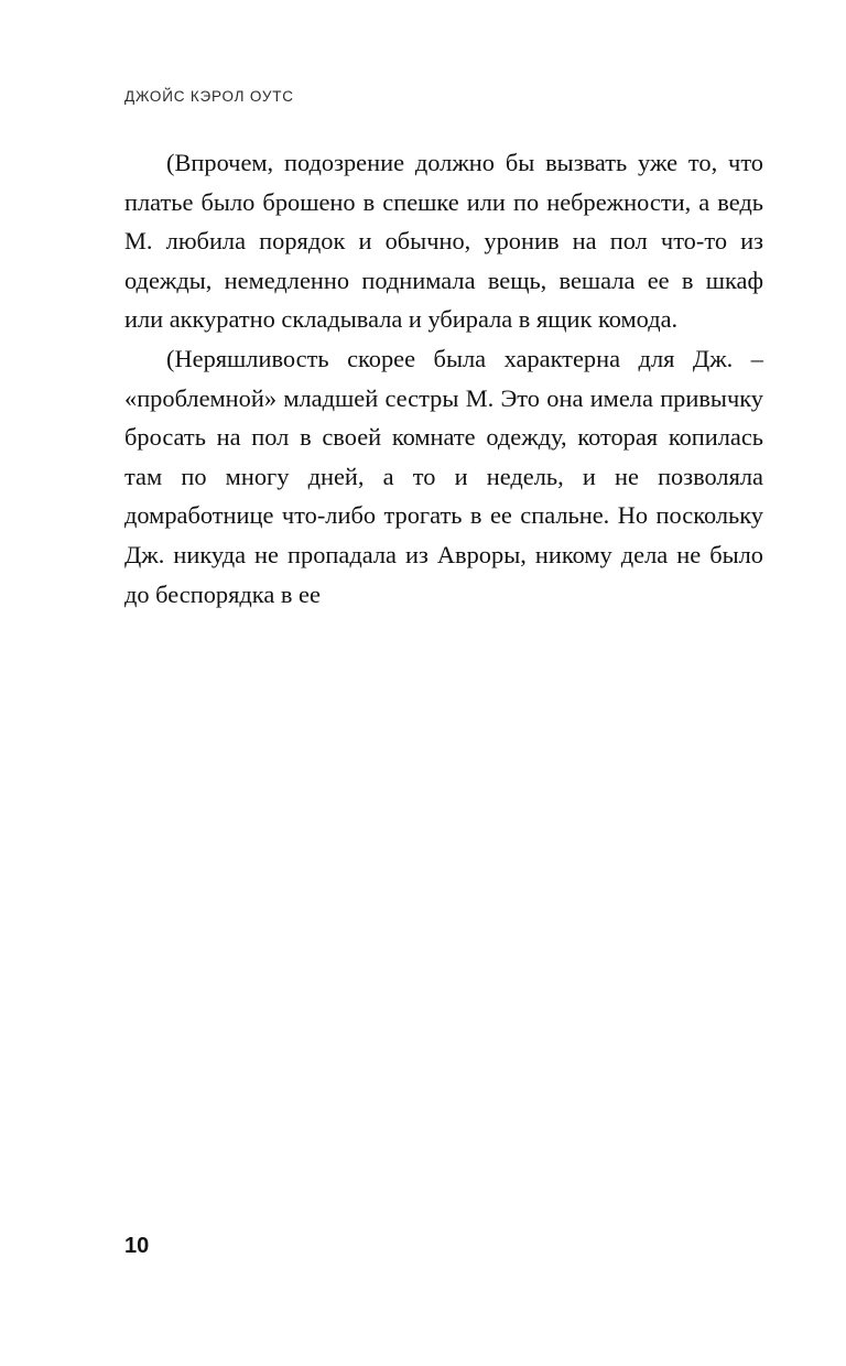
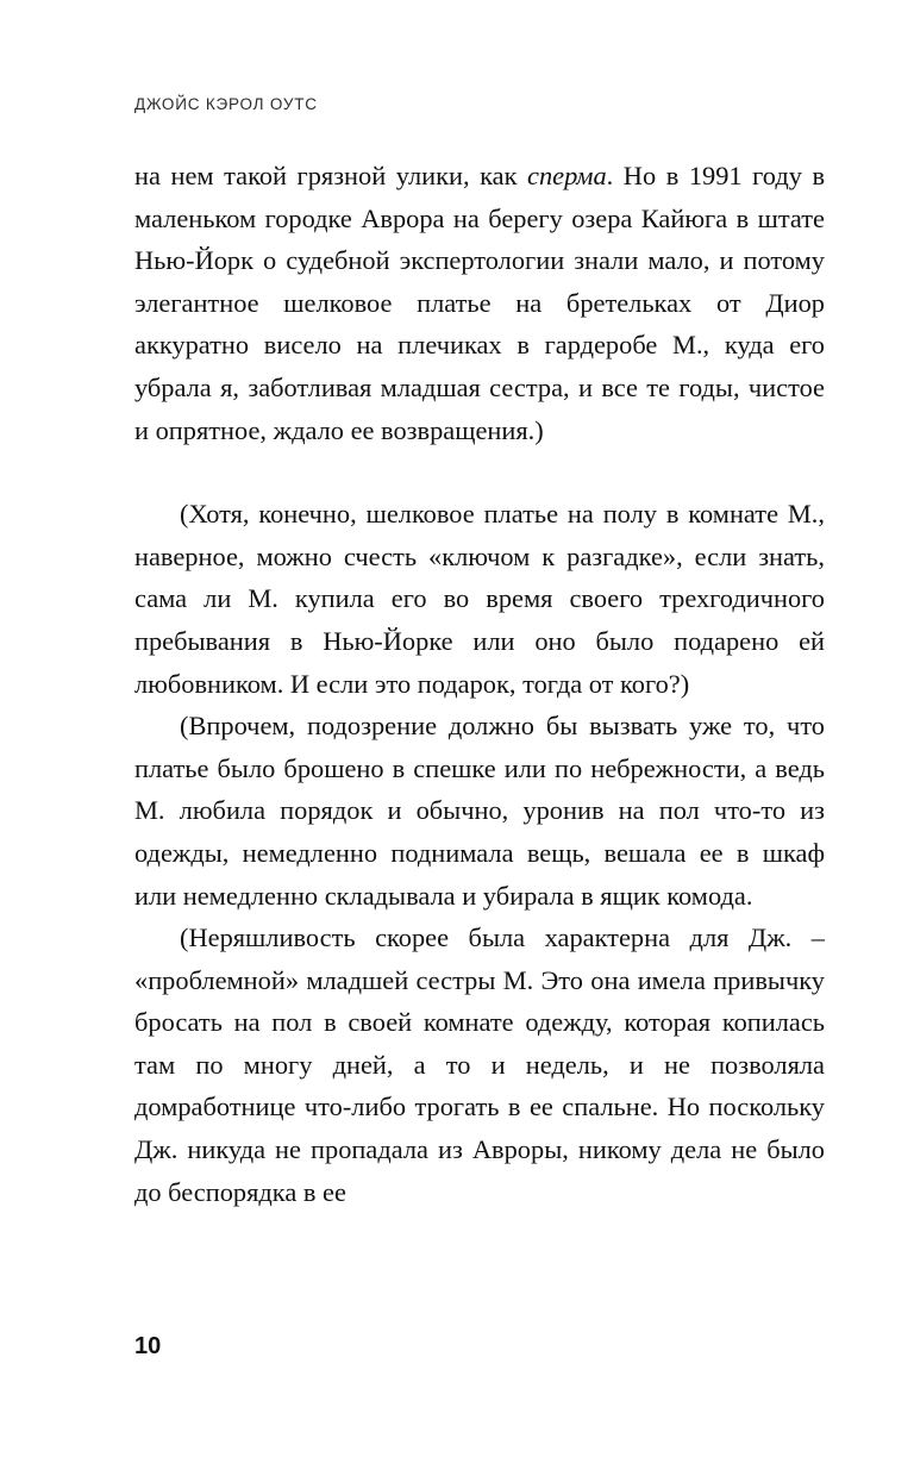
  ДЖОЙС КЭРОЛ ОУТС
+ на нем такой грязной улики, как сперма. Но в 1991 году в маленьком городке Аврора на берегу озера Кайюга в штате Нью-Йорк о судебной экспертологии знали мало, и потому элегантное шелковое платье на бретельках от Диор аккуратно висело на плечиках в гардеробе М., куда его убрала я, заботливая младшая сестра, и все те годы, чистое и опрятное, ждало ее возвращения.)
+ (Хотя, конечно, шелковое платье на полу в комнате М., наверное, можно счесть «ключом к разгадке», если знать, сама ли М. купила его во время своего трехгодичного пребывания в Нью-Йорке или оно было подарено ей любовником. И если это подарок, тогда от кого?)
- (Впрочем, подозрение должно бы вызвать уже то, что платье было брошено в спешке или по небрежности, а ведь М. любила порядок и обычно, уронив на пол что-то из одежды, немедленно поднимала вещь, вешала ее в шкаф или аккуратно складывала и убирала в ящик комода.
+ (Впрочем, подозрение должно бы вызвать уже то, что платье было брошено в спешке или по небрежности, а ведь М. любила порядок и обычно, уронив на пол что-то из одежды, немедленно поднимала вещь, вешала ее в шкаф или немедленно складывала и убирала в ящик комода.
  (Неряшливость скорее была характерна для Дж. – «проблемной» младшей сестры М. Это она имела привычку бросать на пол в своей комнате одежду, которая копилась там по многу дней, а то и недель, и не позволяла домработнице что-либо трогать в ее спальне. Но поскольку Дж. никуда не пропадала из Авроры, никому дела не было до беспорядка в ее
  10
